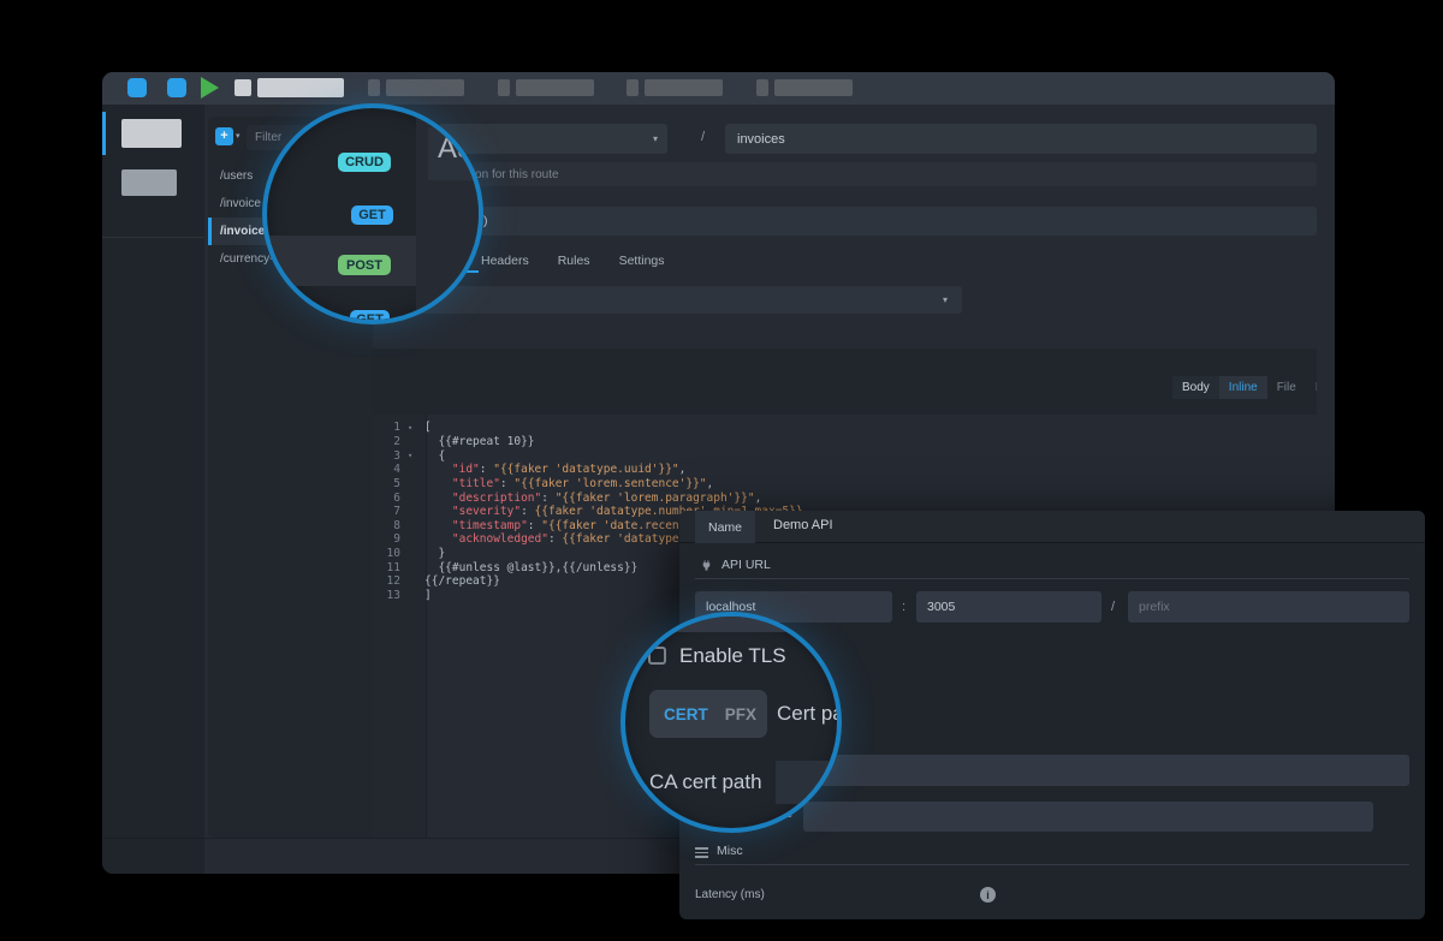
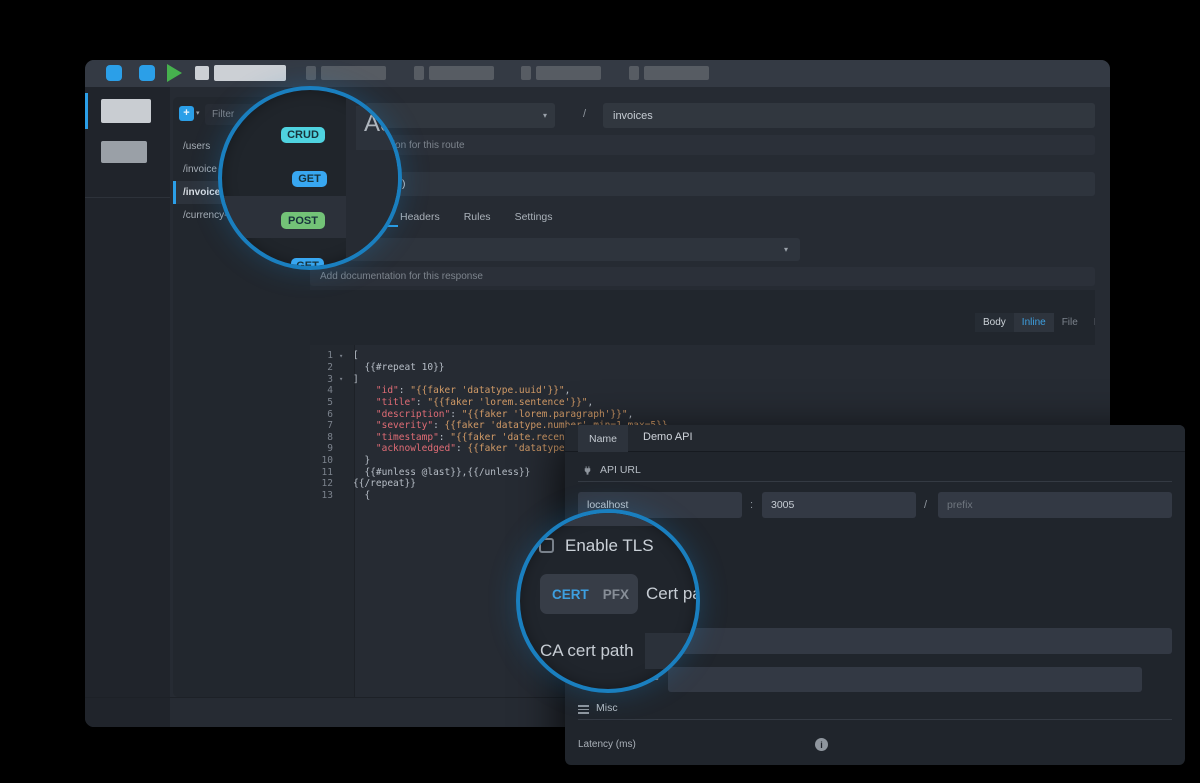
  +
  Filter
  /users
  /invoice
  /invoice
  /currenc
  ▾
  /
  invoices
  Headers
  Rules
  Settings
  ▾
+ Add documentation for this response
  Body
  Inline
  File
  1
  ▾
  [
  2
  {{#repeat 10}}
  3
  ▾
- {
+ ]
  4
  "id"
  :
  "{{faker 'datatype.uuid'}}"
  ,
  5
  "title"
  :
  "{{faker 'lorem.sentence'}}"
  ,
  6
  "description"
  :
  "{{faker 'lorem.paragraph'}}"
  ,
  7
  "severity"
  :
  8
  "timestamp"
  :
  "{{faker 'date.recen
  9
  "acknowledged"
  :
  10
  }
  11
  {{#unless @last}},{{/unless}}
  12
  {{/repeat}}
  13
- ]
+ {
  Name
  Demo API
  API URL
  localhost
  :
  3005
  /
  prefix
  Misc
  Latency (ms)
  i
  Ad
  CRUD
  GET
  POST
  GET
  Enable TLS
  CERT
  PFX
  Cert p
  CA cert path
